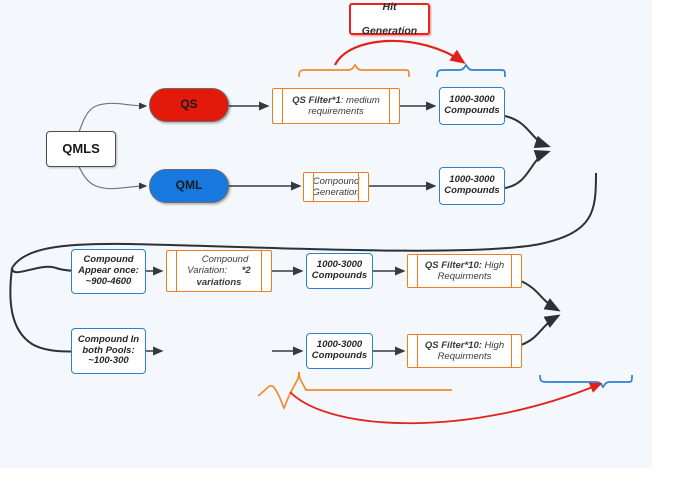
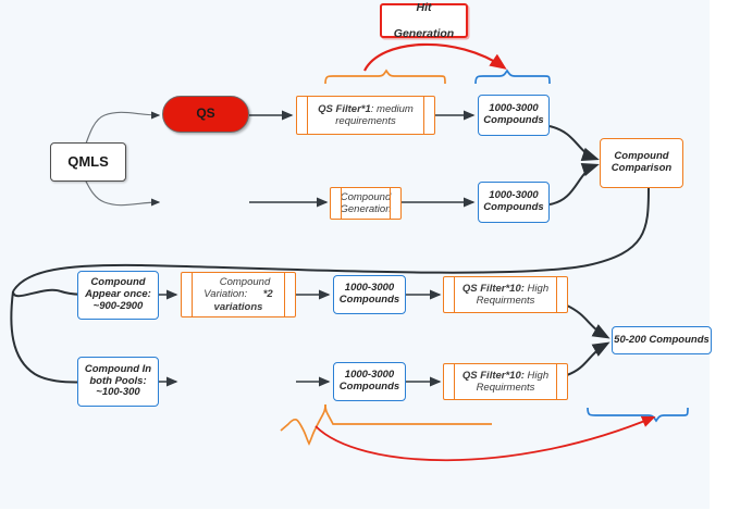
  QMLS
  QS
- QML
  QS Filter*1: medium requirements
  Compound Generation
  1000-3000 Compounds
  1000-3000 Compounds
+ Compound Comparison
- Compound Appear once: ~900-4600
+ Compound Appear once: ~900-2900
  Compound In both Pools: ~100-300
  Compound Variation: *2 variations
  1000-3000 Compounds
  1000-3000 Compounds
  QS Filter*10: High Requirments
  QS Filter*10: High Requirments
+ 50-200 Compounds
  Hit
  Generation
